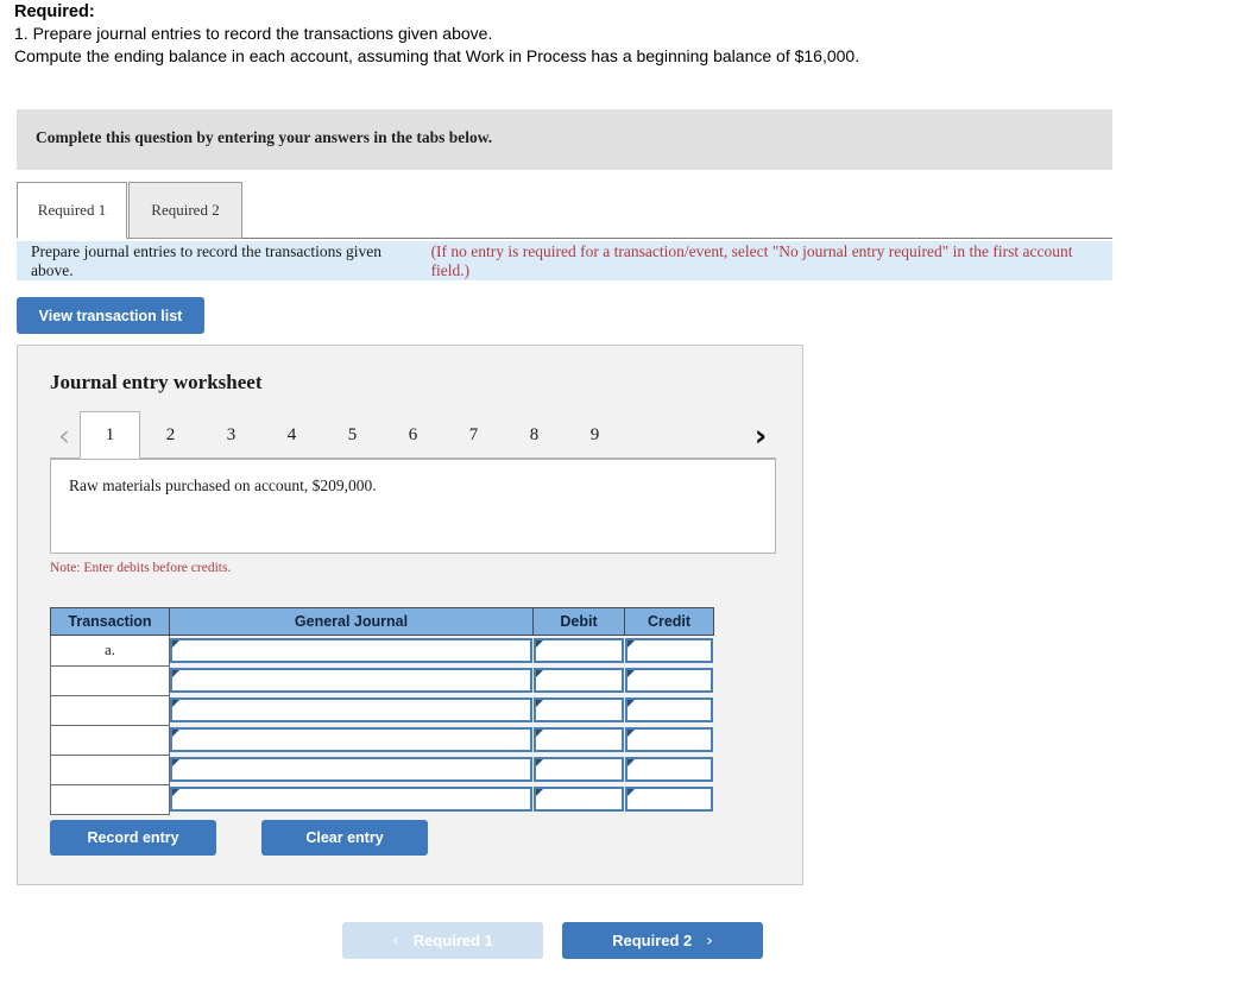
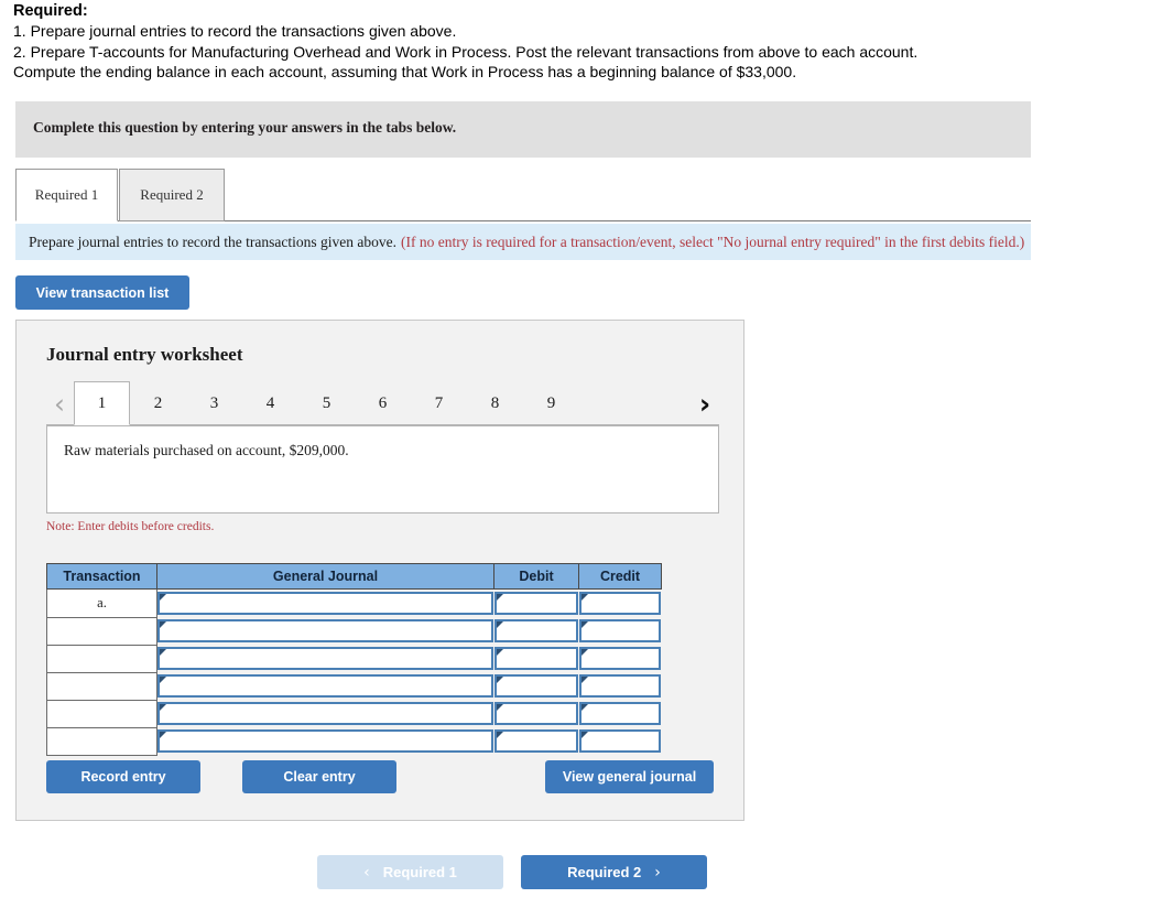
  Required:
  1. Prepare journal entries to record the transactions given above.
+ 2. Prepare T-accounts for Manufacturing Overhead and Work in Process. Post the relevant transactions from above to each account.
- Compute the ending balance in each account, assuming that Work in Process has a beginning balance of $16,000.
+ Compute the ending balance in each account, assuming that Work in Process has a beginning balance of $33,000.
  Complete this question by entering your answers in the tabs below.
  Required 1
  Required 2
  Prepare journal entries to record the transactions given above.
- (If no entry is required for a transaction/event, select "No journal entry required" in the first account field.)
+ (If no entry is required for a transaction/event, select "No journal entry required" in the first debits field.)
  View transaction list
  Journal entry worksheet
  ‹
  1
  2
  3
  4
  5
  6
  7
  8
  9
  ›
  Raw materials purchased on account, $209,000.
  Note: Enter debits before credits.
  Transaction	General Journal	Debit	Credit
  a.
  Record entry
  Clear entry
+ View general journal
  ‹
  Required 1
  Required 2
  ›
